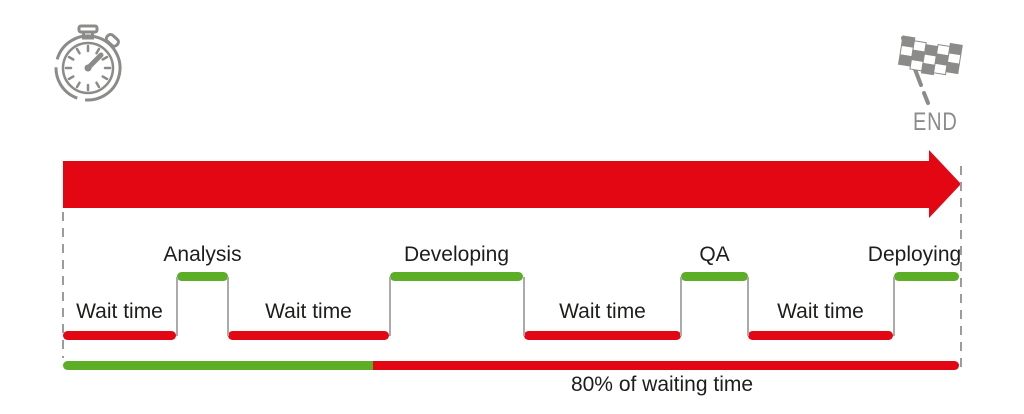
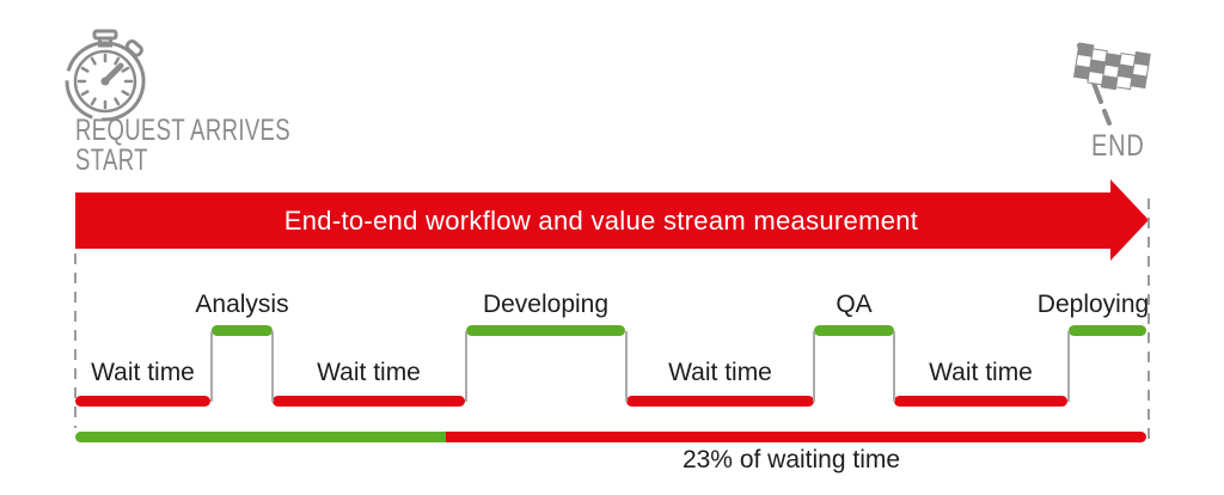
+ REQUEST ARRIVES
+ START
  END
+ End-to-end workflow and value stream measurement
  Wait time
  Analysis
  Wait time
  Developing
  Wait time
  QA
  Wait time
  Deploying
- 80% of waiting time
+ 23% of waiting time
